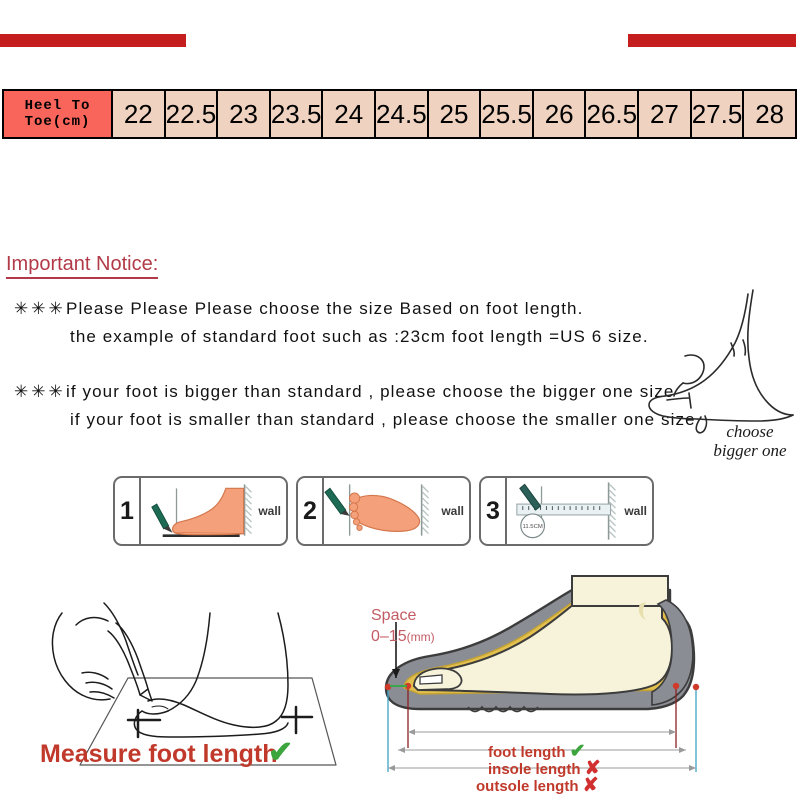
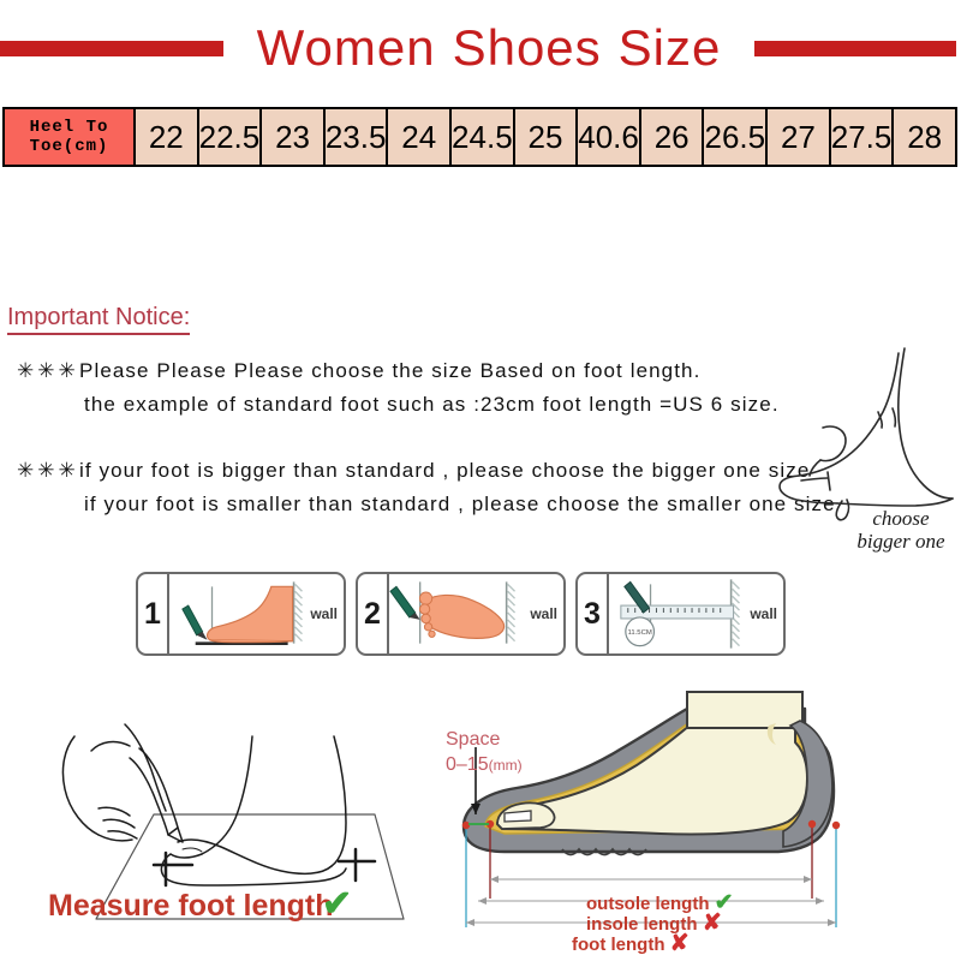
+ Women Shoes Size
- Heel To Toe(cm)	22	22.5	23	23.5	24	24.5	25	25.5	26	26.5	27	27.5	28
+ Heel To Toe(cm)	22	22.5	23	23.5	24	24.5	25	40.6	26	26.5	27	27.5	28
  Important Notice:
  ✳✳✳Please Please Please choose the size Based on foot length.
  the example of standard foot such as :23cm foot length =US 6 size.
  ✳✳✳if your foot is bigger than standard , please choose the bigger one size
  if your foot is smaller than standard , please choose the smaller one siz
  choose
  bigger one
  1
  wall
  2
  wall
  3
  wall
  Measure foot length
  ✔
  Space
  0–15(mm)
- foot length ✔
+ outsole length ✔
  insole length ✘
- outsole length ✘
+ foot length ✘
